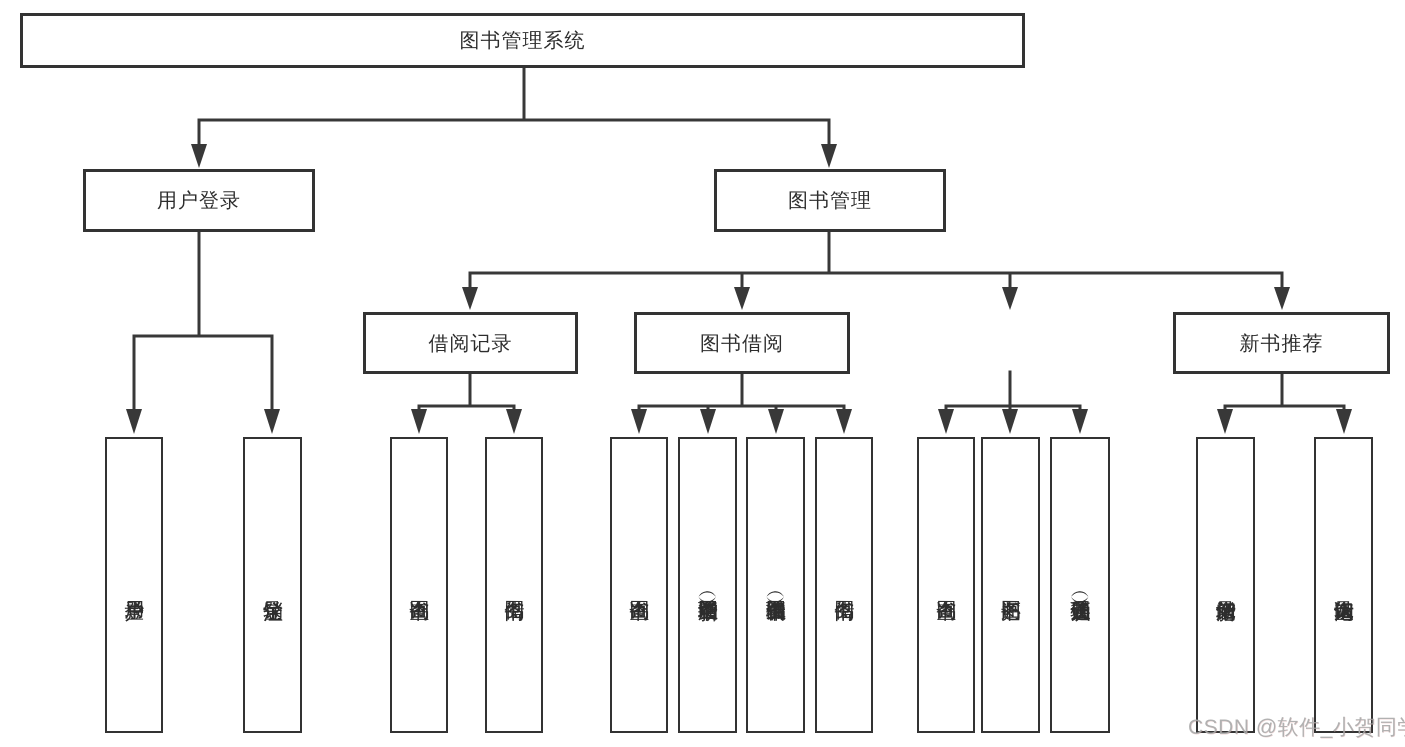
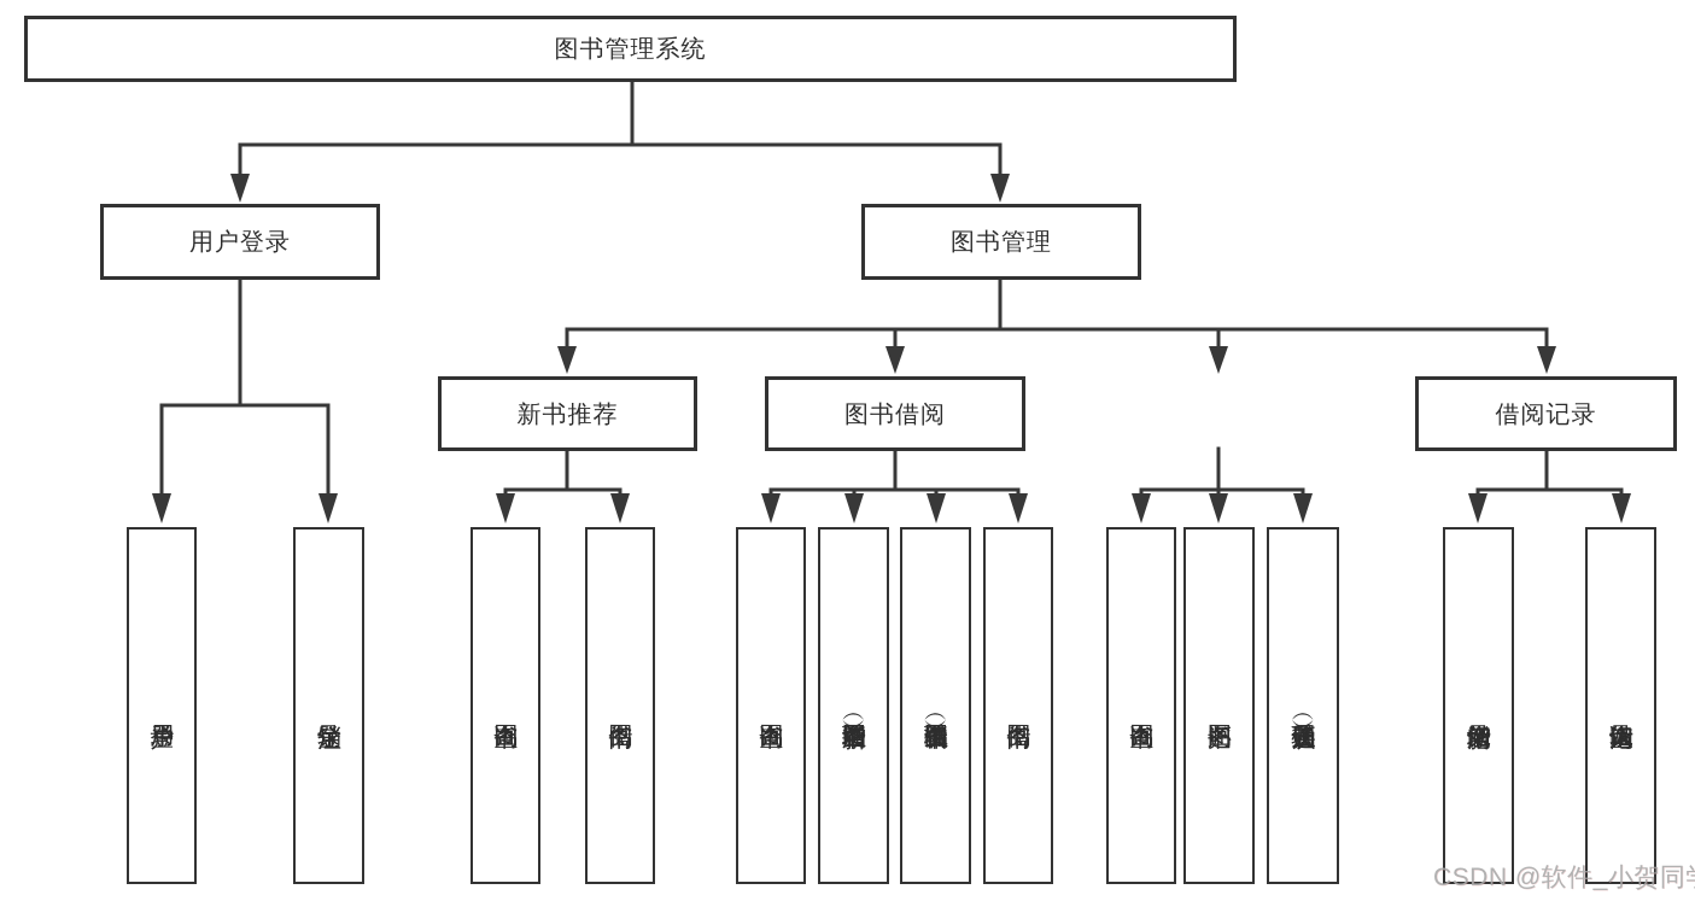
  图书管理系统
  用户登录
  图书管理
- 借阅记录
+ 新书推荐
  图书借阅
- 新书推荐
+ 借阅记录
  CSDN @软件_小贺同
